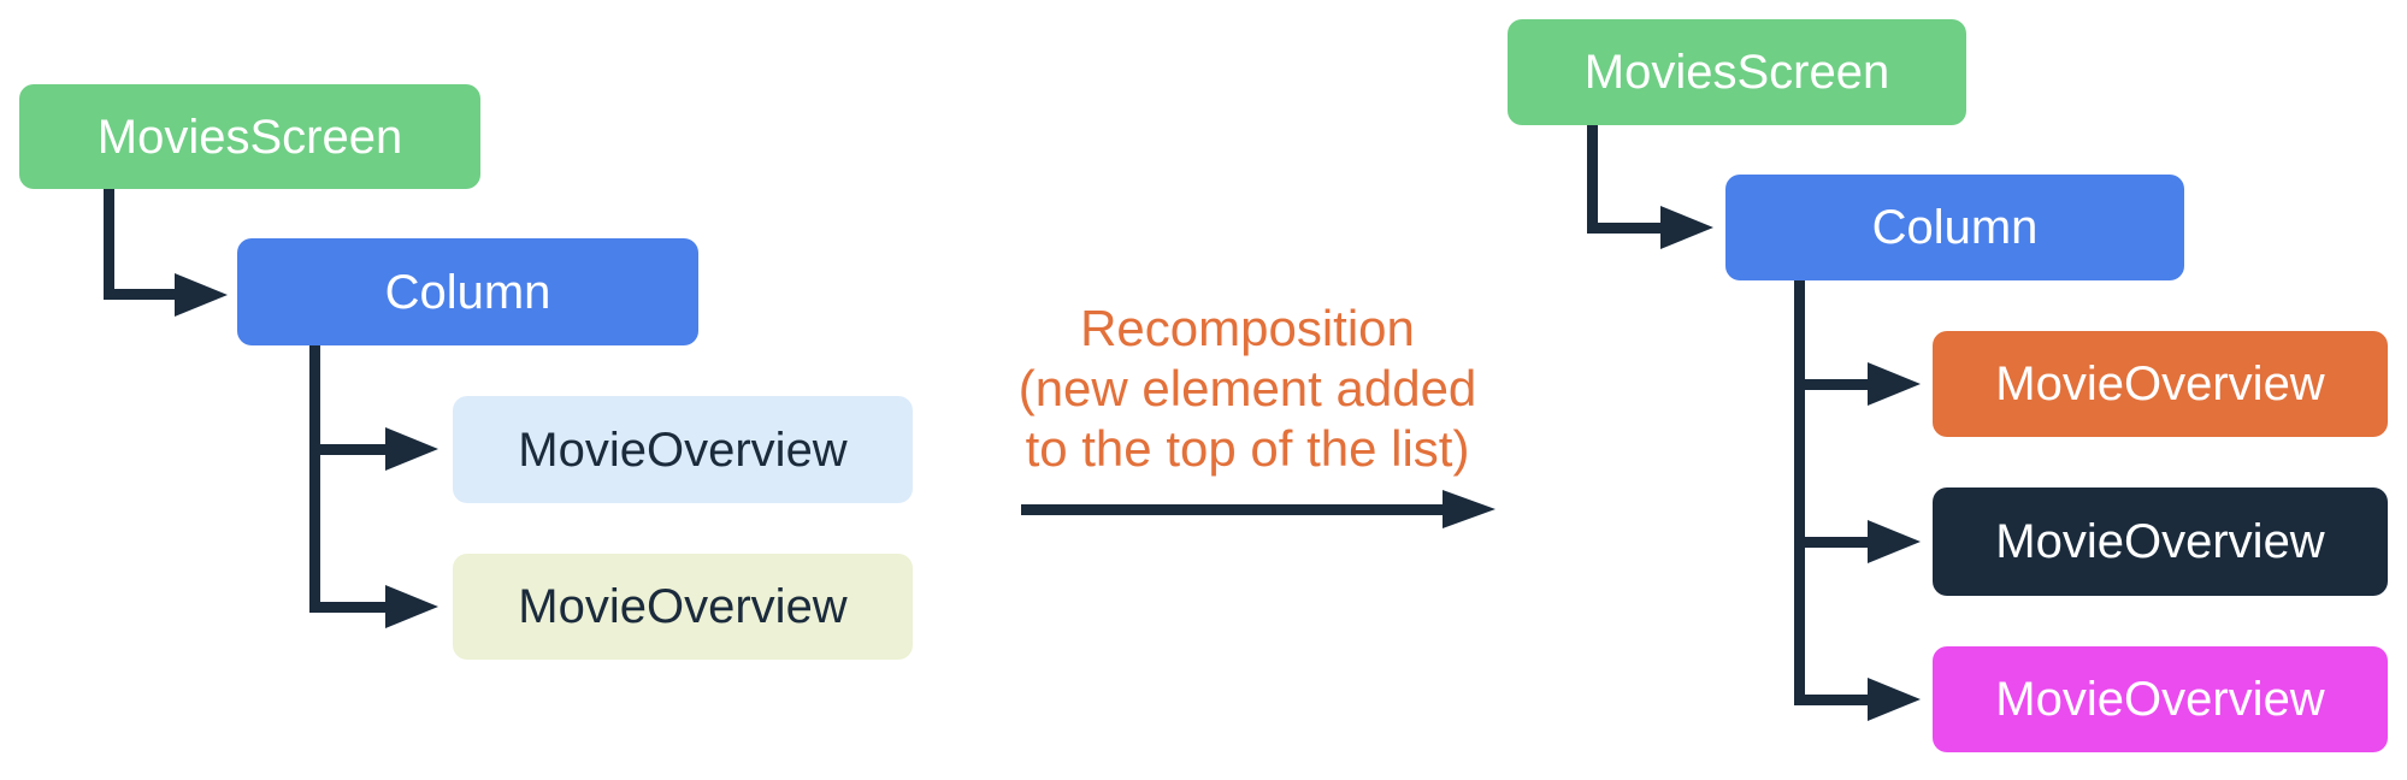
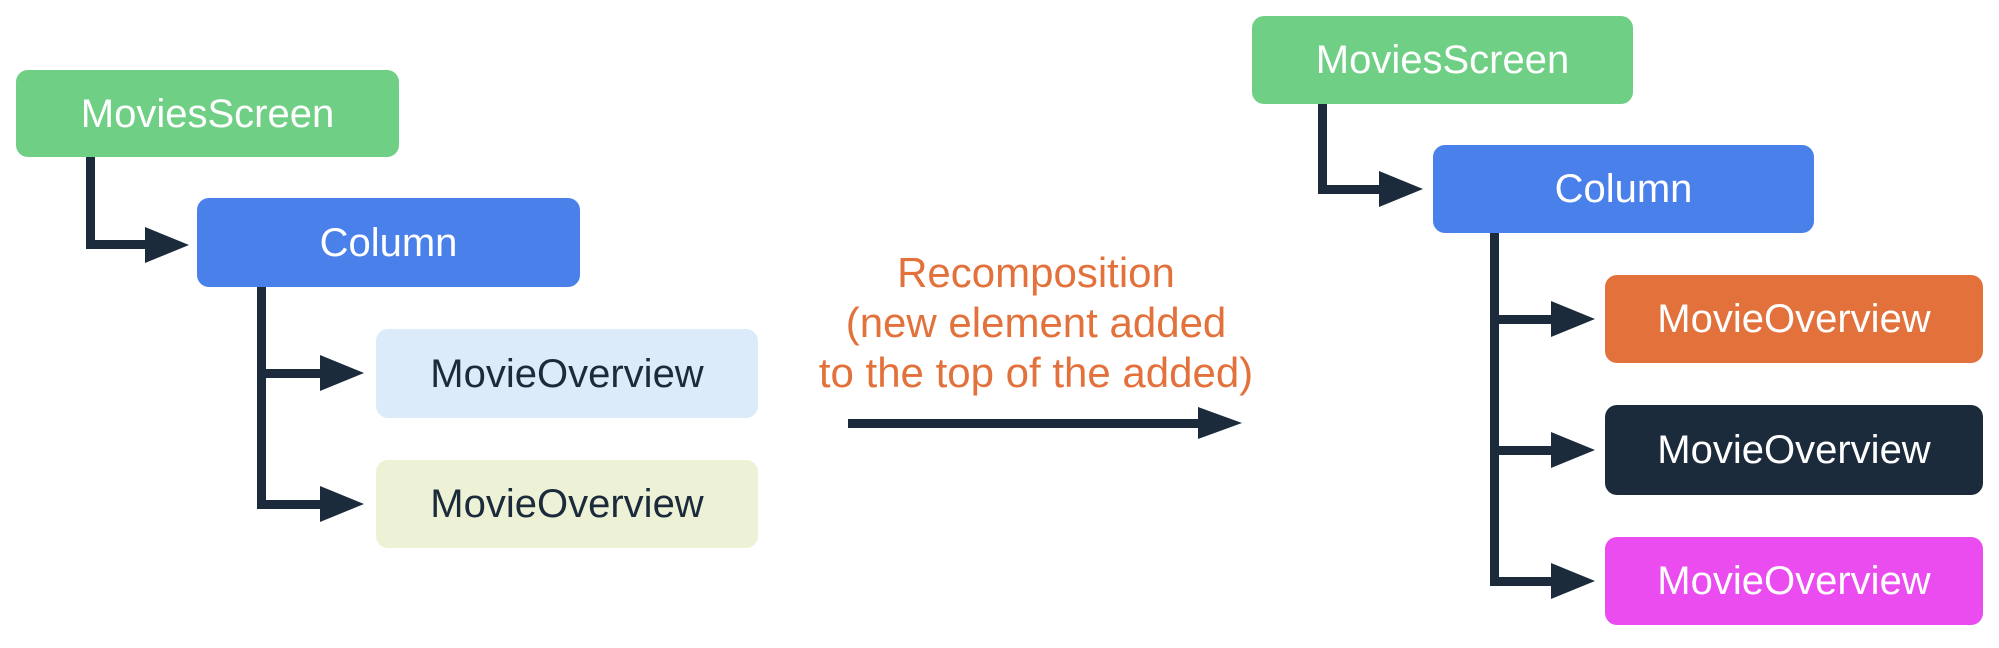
  MoviesScreen
  Column
  MovieOverview
  MovieOverview
  Recomposition
  (new element added
- to the top of the list)
+ to the top of the added)
  MoviesScreen
  Column
  MovieOverview
  MovieOverview
  MovieOverview
